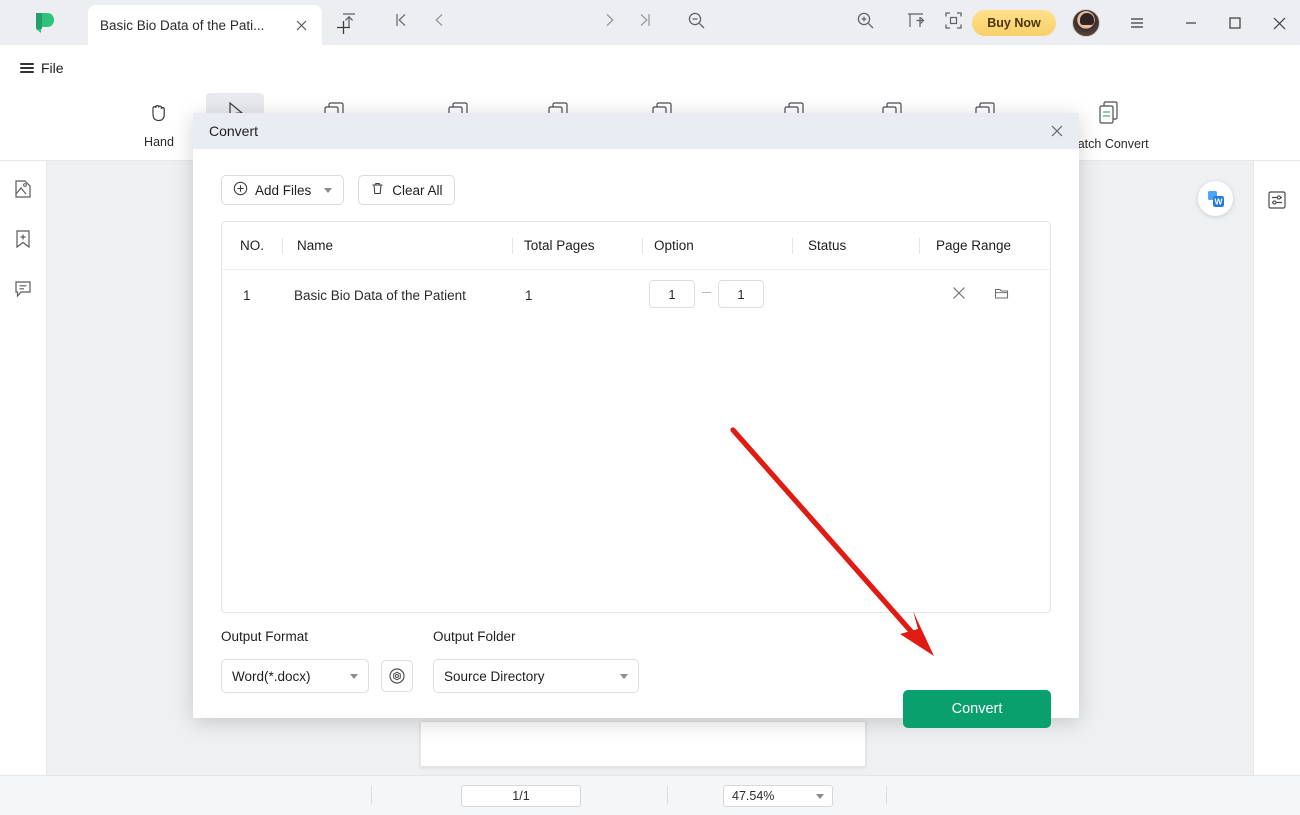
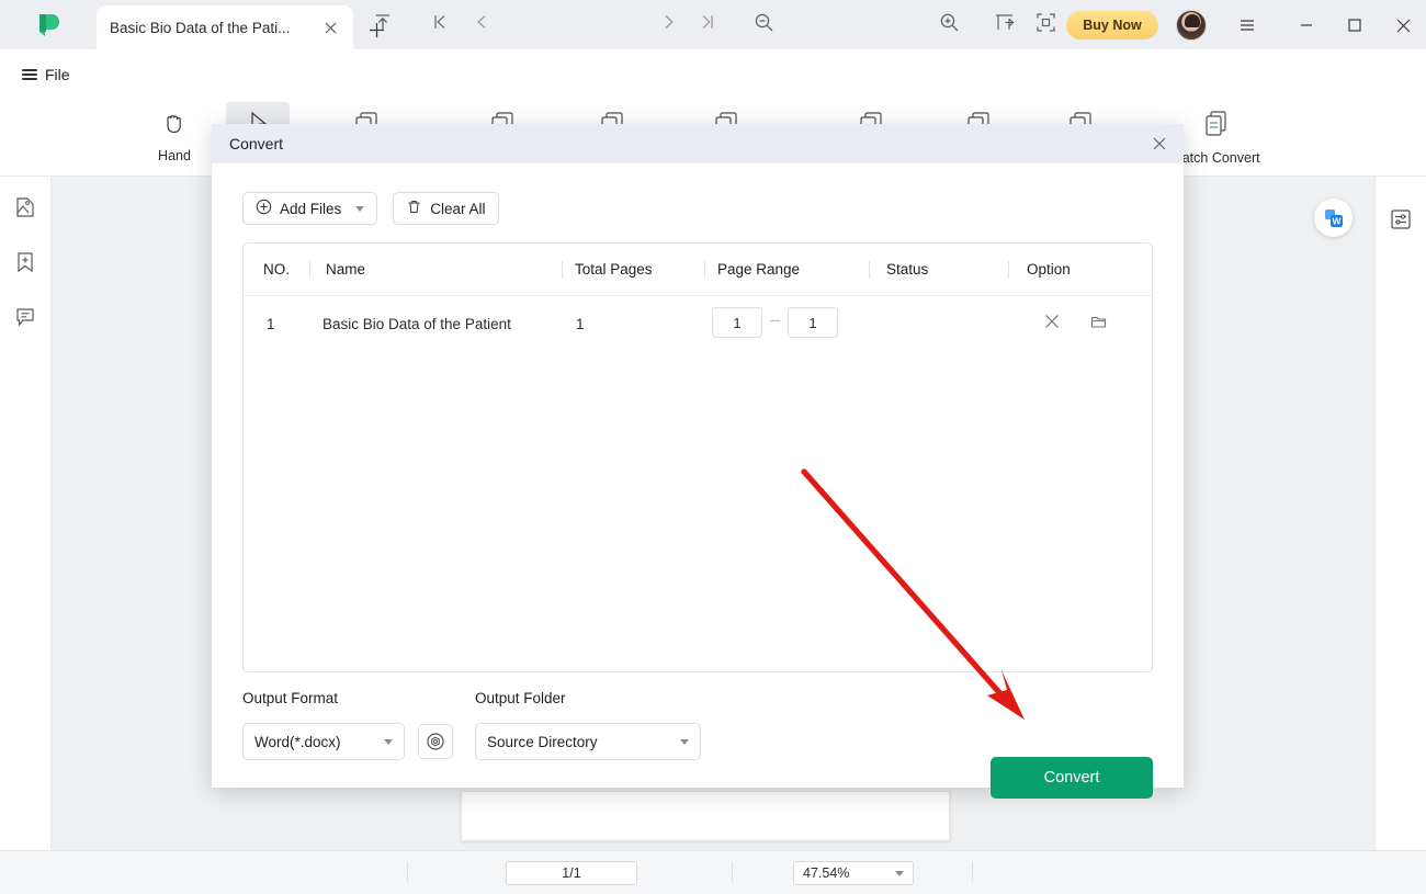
  Basic Bio Data of the Pati...
  Buy Now
  File
  Hand
  atch Convert
  W
  1/1
  47.54%
  Convert
  Add Files
  Clear All
  NO.
  Name
  Total Pages
- Option
+ Page Range
  Status
- Page Range
+ Option
  1
  Basic Bio Data of the Patient
  1
  1
  1
  Output Format
  Output Folder
  Word(*.docx)
  Source Directory
  Convert
